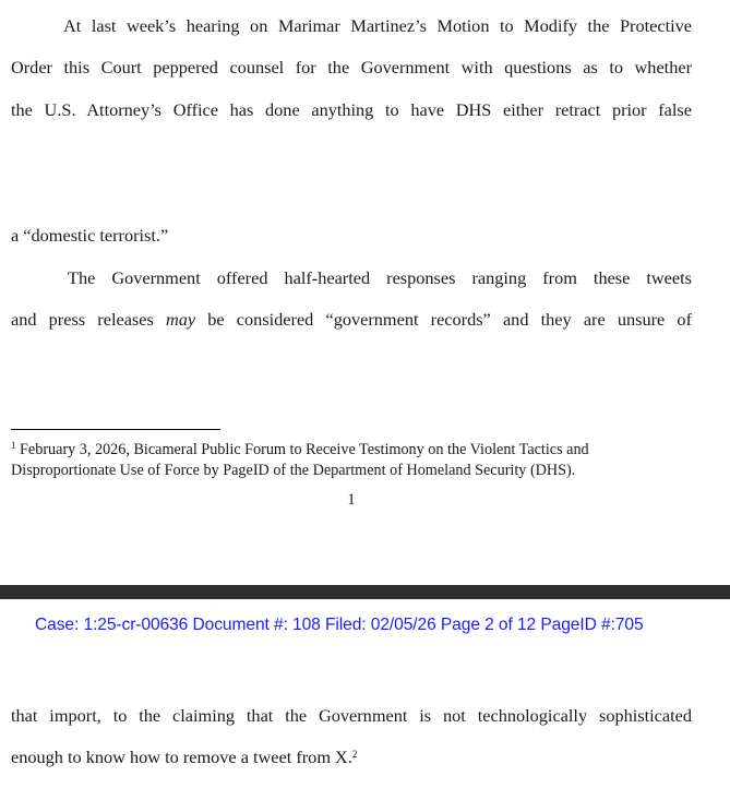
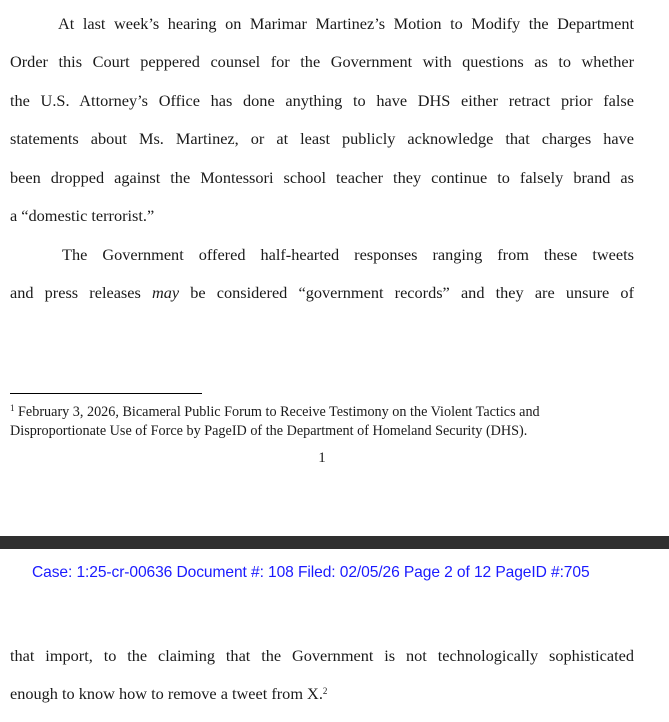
- At last week’s hearing on Marimar Martinez’s Motion to Modify the Protective
+ At last week’s hearing on Marimar Martinez’s Motion to Modify the Department
  Order this Court peppered counsel for the Government with questions as to whether
  the U.S. Attorney’s Office has done anything to have DHS either retract prior false
+ statements about Ms. Martinez, or at least publicly acknowledge that charges have
+ been dropped against the Montessori school teacher they continue to falsely brand as
  a “domestic terrorist.”
  The Government offered half-hearted responses ranging from these tweets
  and press releases may be considered “government records” and they are unsure of
  1 February 3, 2026, Bicameral Public Forum to Receive Testimony on the Violent Tactics and
  Disproportionate Use of Force by PageID of the Department of Homeland Security (DHS).
  1
  Case: 1:25-cr-00636 Document #: 108 Filed: 02/05/26 Page 2 of 12 PageID #:705
  that import, to the claiming that the Government is not technologically sophisticated
  enough to know how to remove a tweet from X.2
